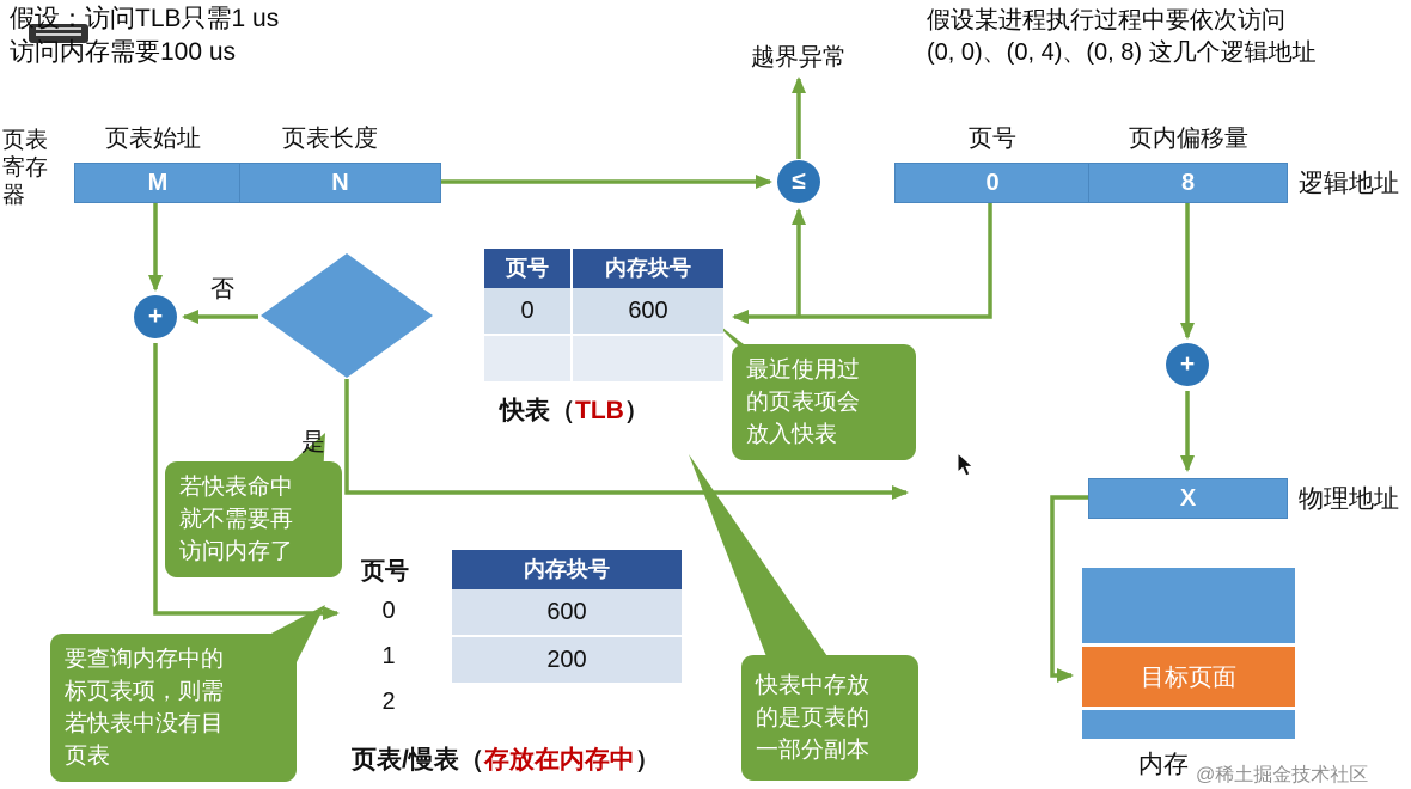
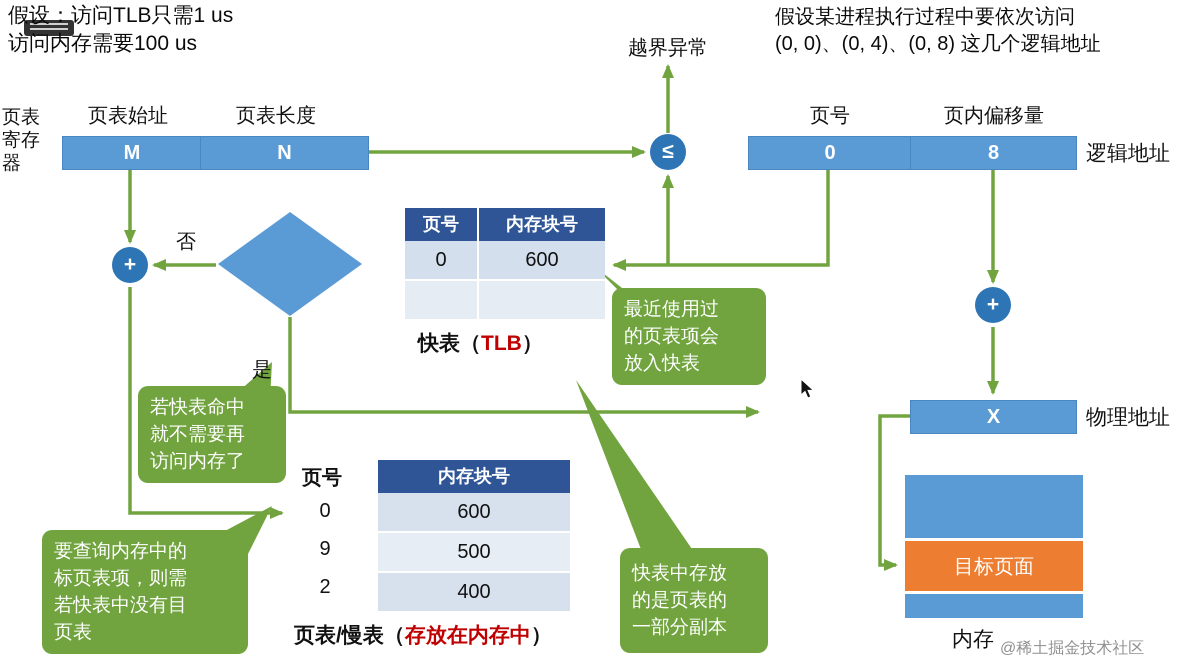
  假设：访问TLB只需1 us
  访问内存需要100 us
  假设某进程执行过程中要依次访问
  (0, 0)、(0, 4)、(0, 8) 这几个逻辑地址
  越界异常
  页表
  寄存
  器
  页表始址
  页表长度
  M
  N
  页号
  页内偏移量
  0
  8
  逻辑地址
  ≤
  +
  +
  否
  是
  页号
  内存块号
  0
  600
  快表（TLB）
  页号
  内存块号
  600
+ 500
- 200
+ 400
  0
- 1
+ 9
  2
  页表/慢表（存放在内存中）
  X
  物理地址
  目标页面
  内存
  最近使用过
  的页表项会
  放入快表
  若快表命中
  就不需要再
  访问内存了
  要查询内存中的
  标页表项，则需
  若快表中没有目
  页表
  快表中存放
  的是页表的
  一部分副本
  @稀土掘金技术社区
